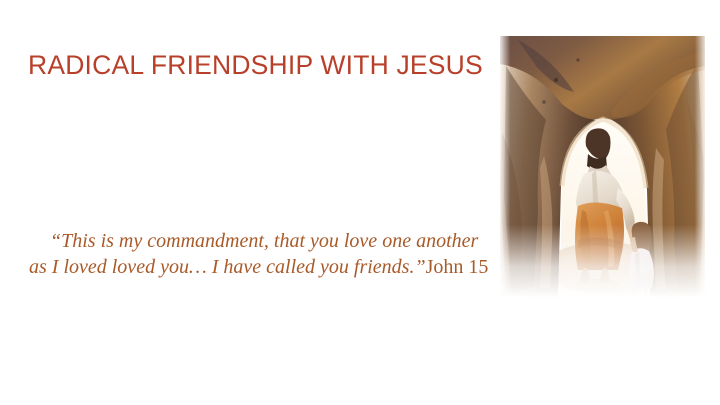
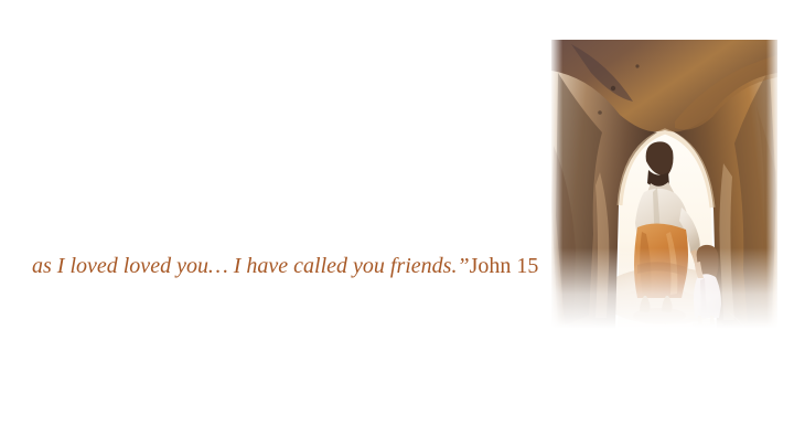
- RADICAL FRIENDSHIP WITH JESUS
- “This is my commandment, that you love one another
  as I loved loved you… I have called you friends.”John 15
